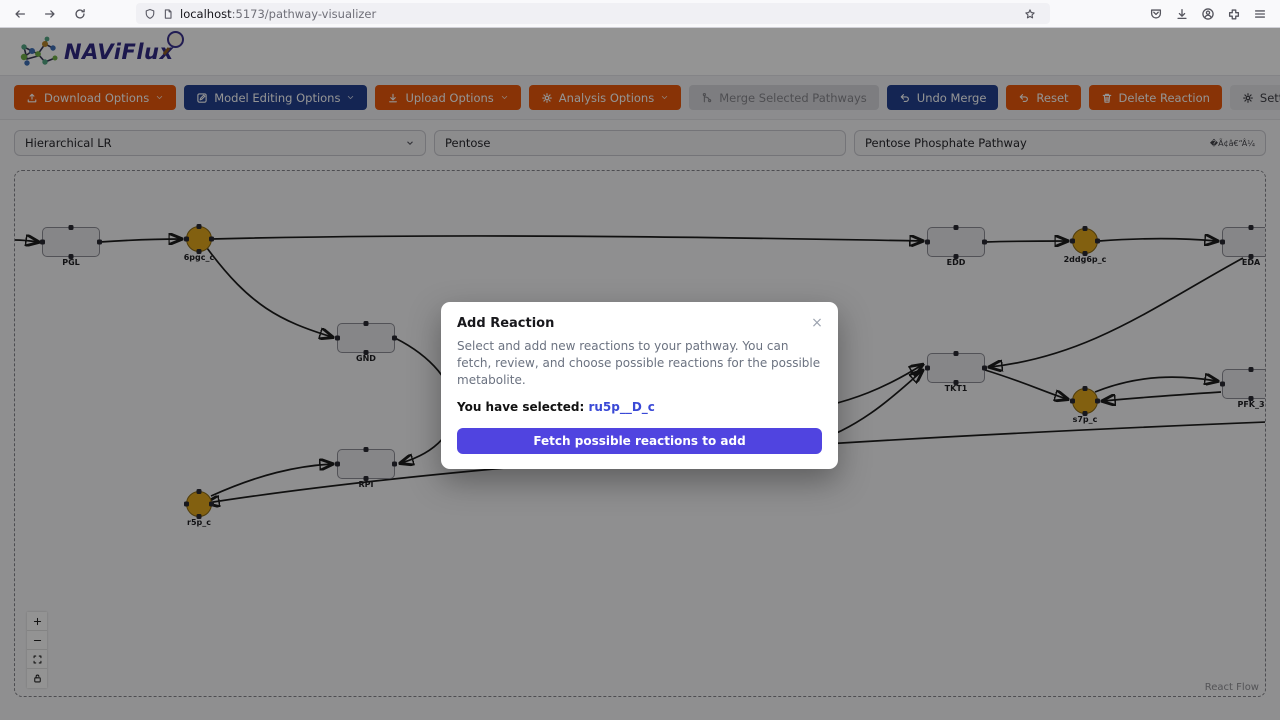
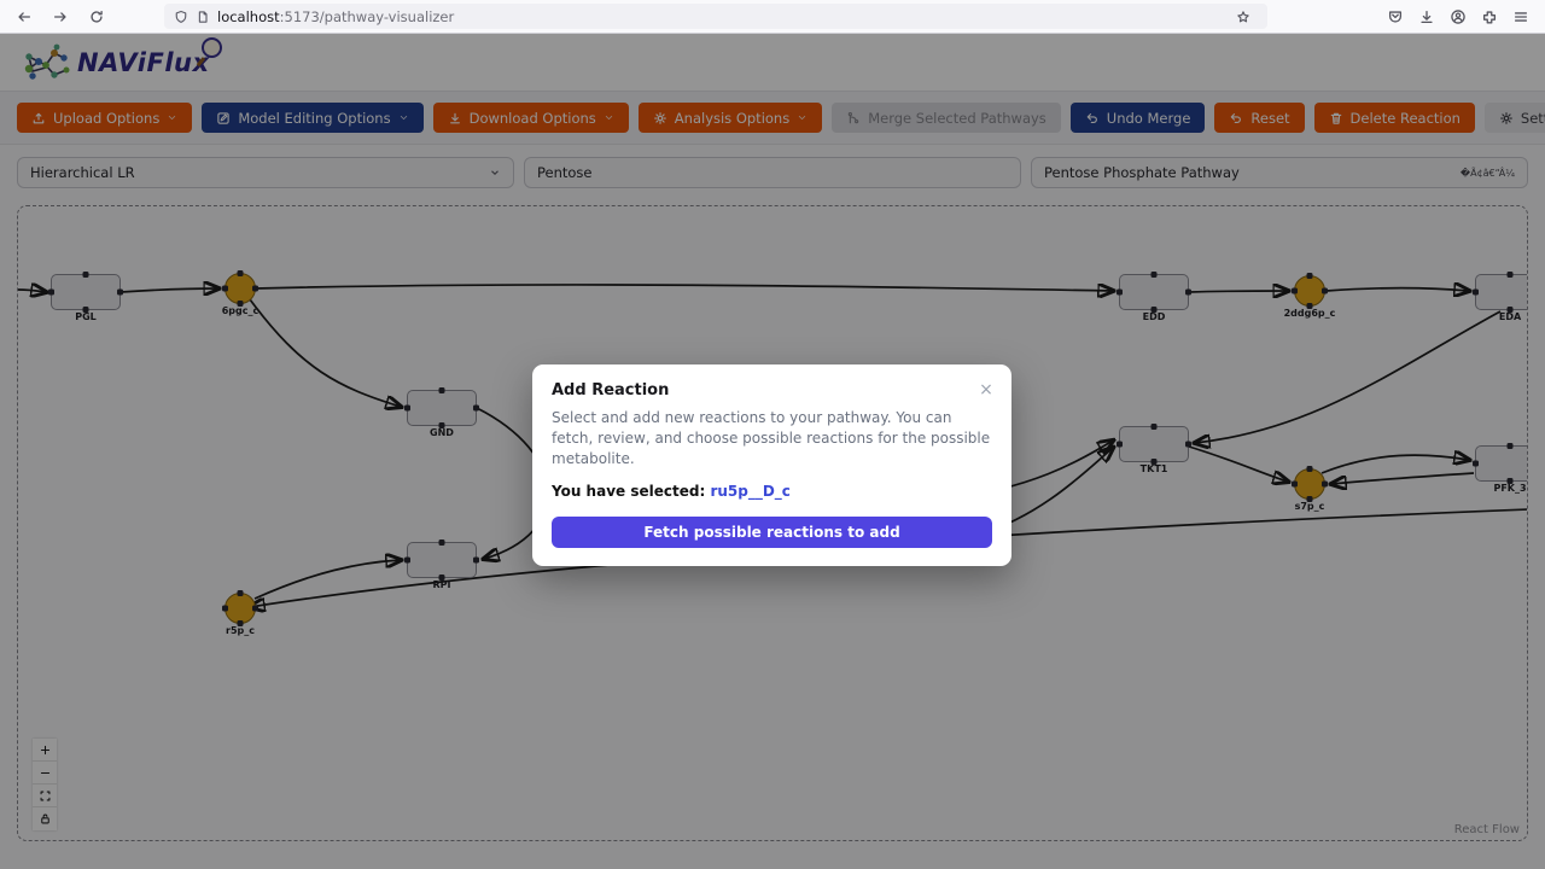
  localhost:5173/pathway-visualizer
  NAViFlu
- Download Options
+ Upload Options
  Model Editing Options
- Upload Options
+ Download Options
  Analysis Options
  Merge Selected Pathways
  Undo Merge
  Reset
  Delete Reaction
  Hierarchical LR
  Pentose
  Pentose Phosphate Pathway
  �Ã¢â€“Â¼
  PGL
  6pgc_c
  GND
  EDD
  2ddg6p_c
  EDA
  TKT1
  s7p_c
  PFK_3
  RPI
  r5p_c
  React Flow
  Add Reaction
  ×
  Select and add new reactions to your pathway. You can fetch, review, and choose possible reactions for the possible metabolite.
  You have selected: ru5p__D_c
  Fetch possible reactions to add
